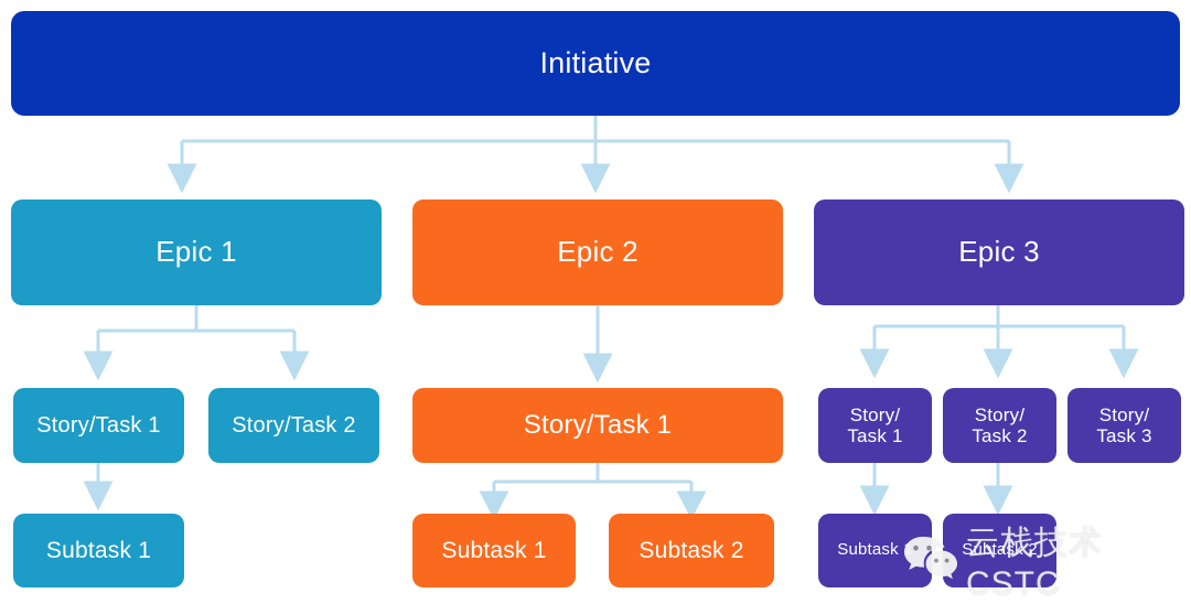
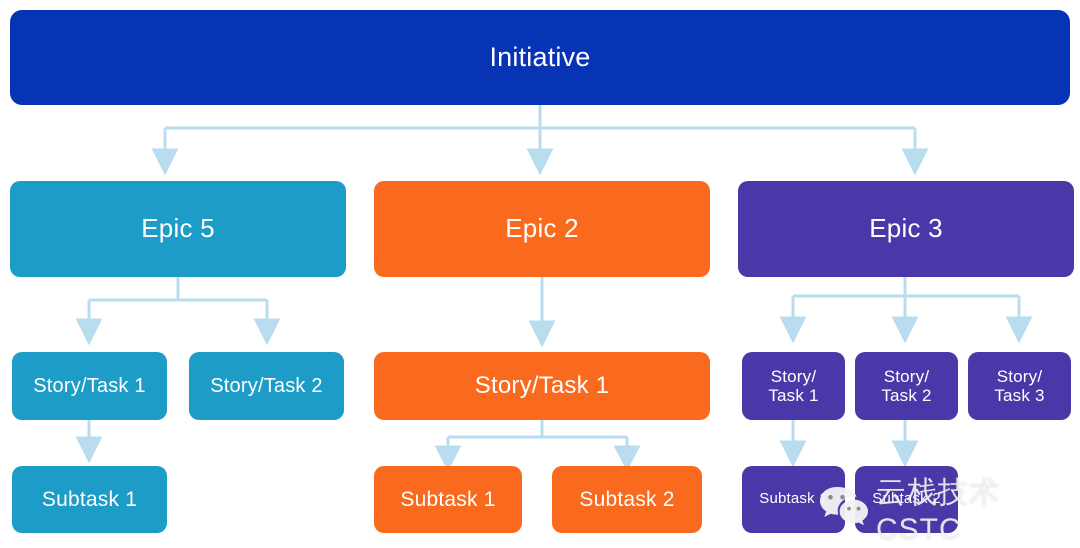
  Initiative
- Epic 1
+ Epic 5
  Epic 2
  Epic 3
  Story/Task 1
  Story/Task 2
  Story/Task 1
  Story/
  Task 1
  Story/
  Task 2
  Story/
  Task 3
  Subtask 1
  Subtask 1
  Subtask 2
  Subtask
  Subtask 2
  云栈技术CSTC
